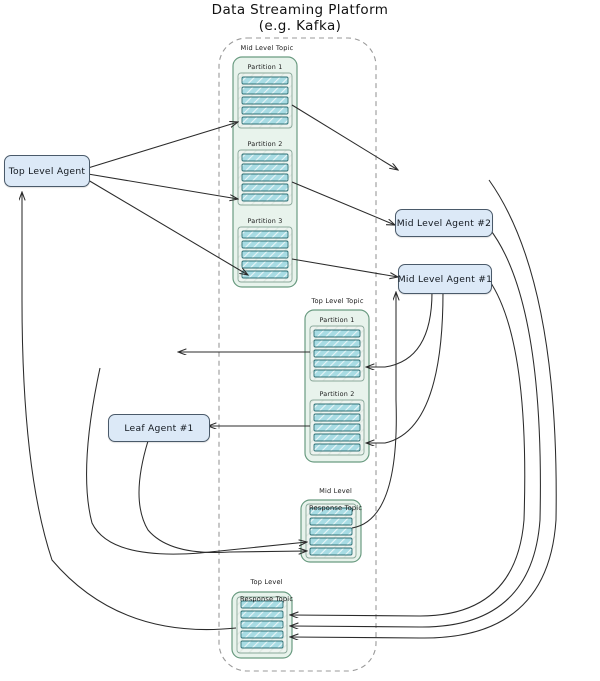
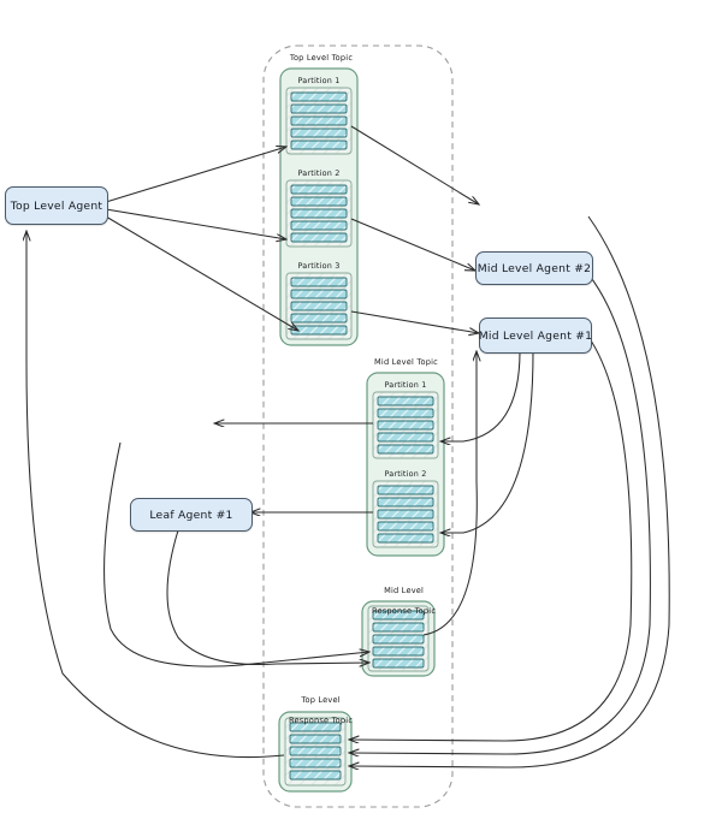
- Data Streaming Platform
- (e.g. Kafka)
- Mid Level Topic
+ Top Level Topic
  Partition 1
  Partition 2
  Partition 3
- Top Level Topic
+ Mid Level Topic
  Partition 1
  Partition 2
  Mid Level
  Response Topic
  Top Level
  Response Topic
  Top Level Agent
  Mid Level Agent #2
  Mid Level Agent #1
  Leaf Agent #1
